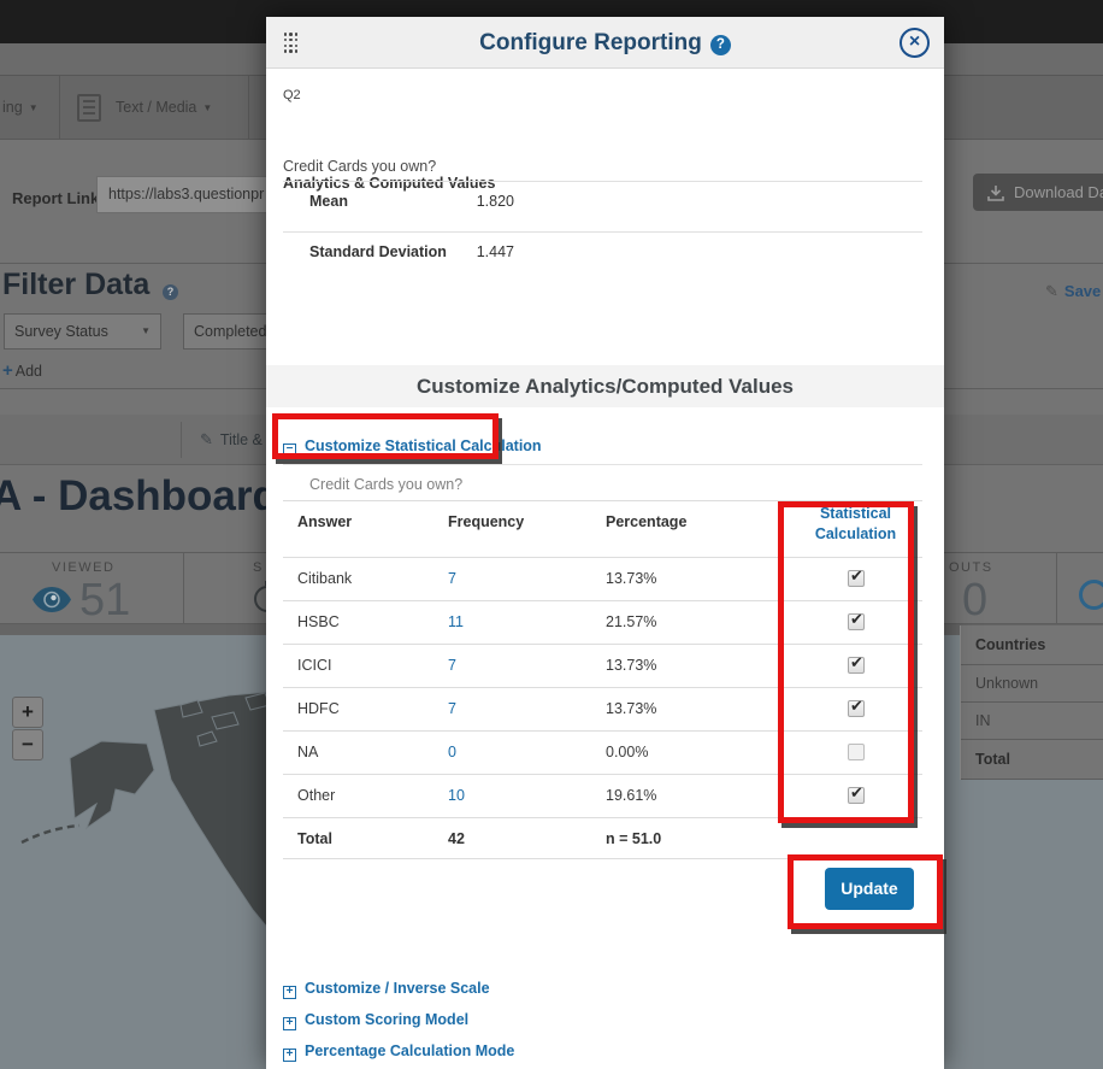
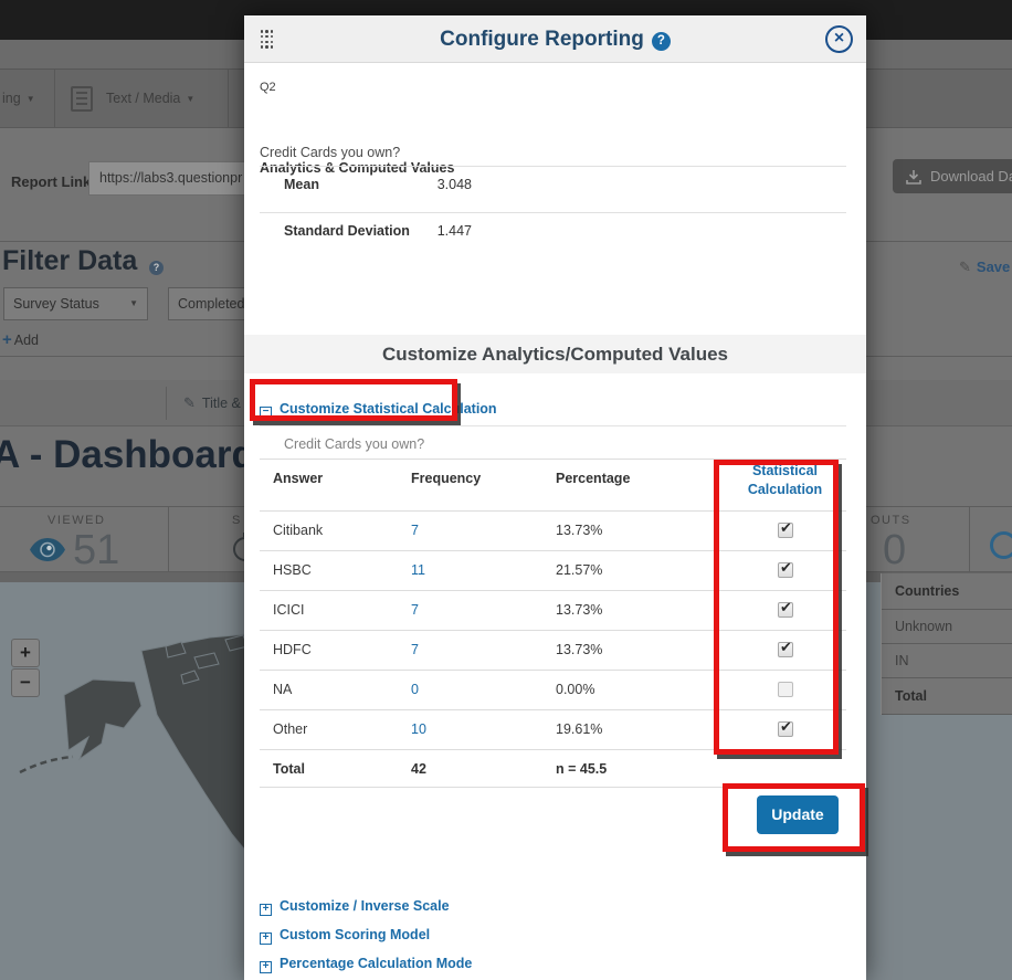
  ing
  ▼
  Text / Media
  ▼
  Report Link
  https://labs3.questionpr
  Download D
  Filter Data
  ?
  ✎ Save
  Survey Status
  ▼
  Completed
  + Add
  ✎
  Title &
  A - Dashboar
  VIEWED
  51
  S
  OUTS
  0
  +
  −
  Countries
  Unknown
  IN
  Total
  Configure Reporting ?
  ×
  Q2
  Credit Cards you own?
  Analytics & Computed Values
  Mean
- 1.820
+ 3.048
  Standard Deviation
  1.447
  Customize Analytics/Computed Values
  − Customize Statistical Calculation
  Credit Cards you own?
  Answer
  Frequency
  Percentage
  Statistical
  Calculation
  Citibank
  7
  13.73%
  HSBC
  11
  21.57%
  ICICI
  7
  13.73%
  HDFC
  7
  13.73%
  NA
  0
  0.00%
  Other
  10
  19.61%
  Total
  42
- n = 51.0
+ n = 45.5
  Update
  + Customize / Inverse Scale
  + Custom Scoring Model
  + Percentage Calculation Mode
